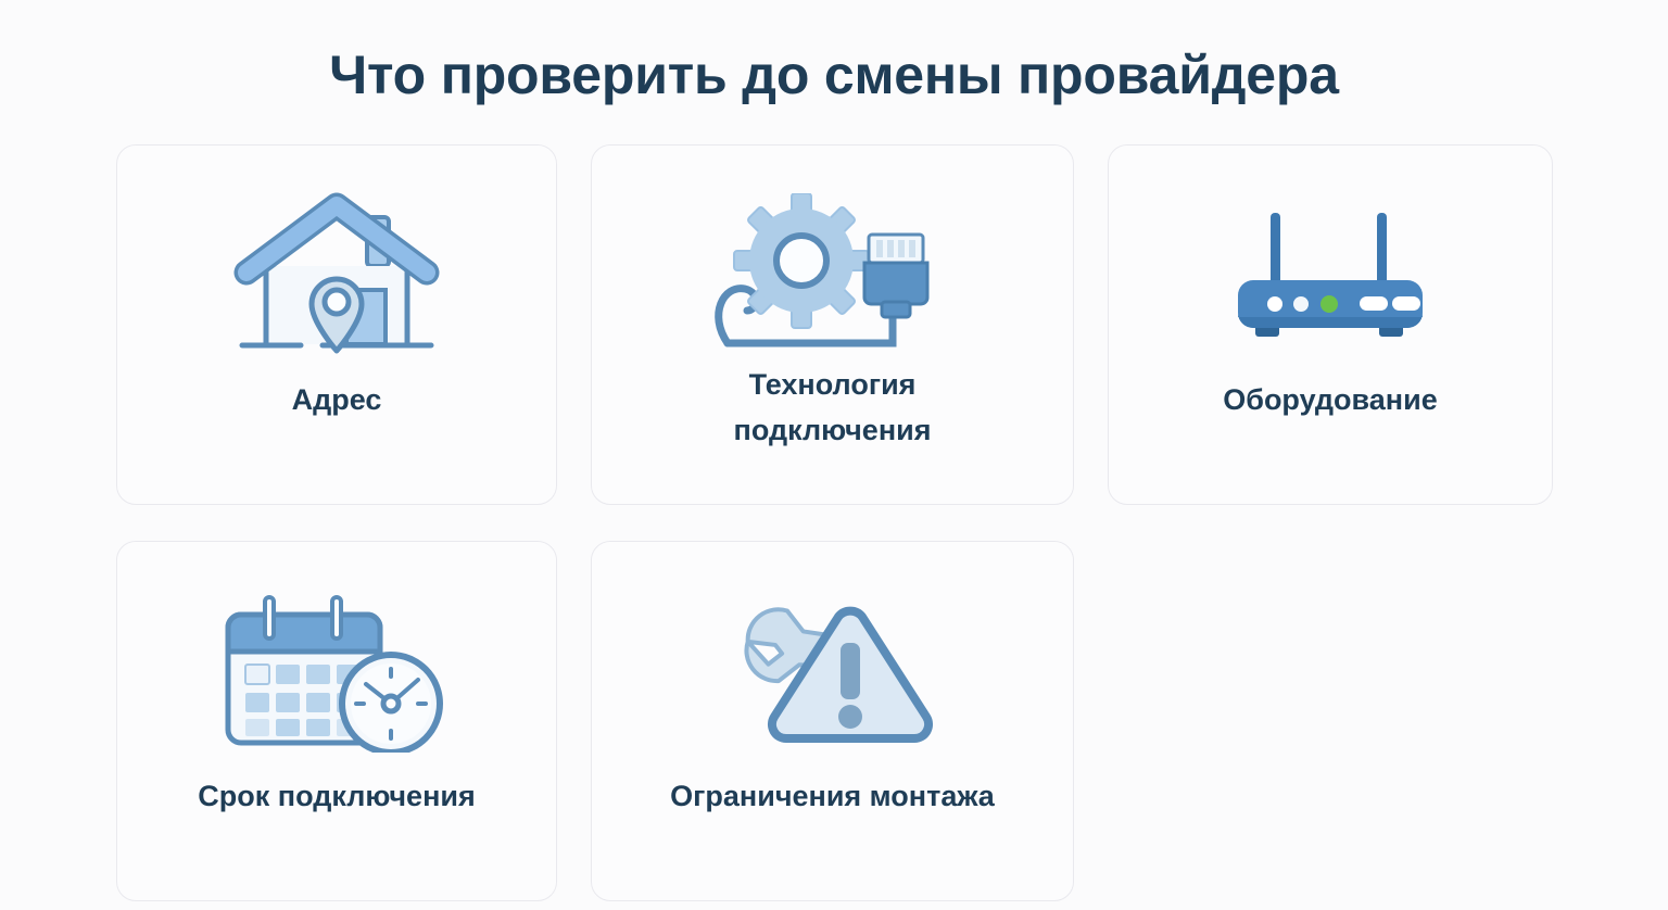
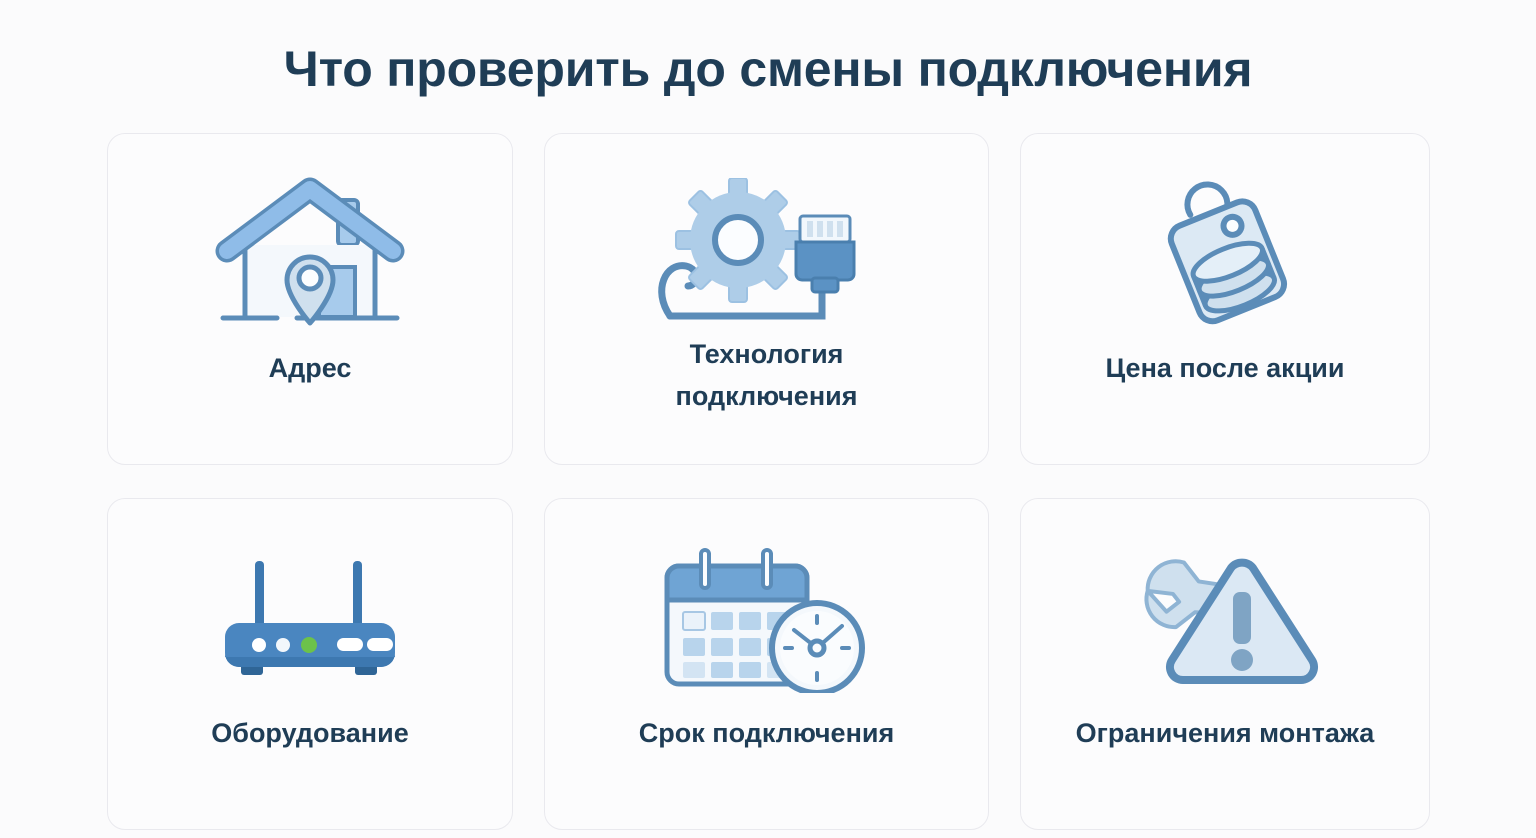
- Что проверить до смены провайдера
+ Что проверить до смены подключения
  Адрес
  Технология
  подключения
+ Цена после акции
  Оборудование
  Срок подключения
  Ограничения монтажа
